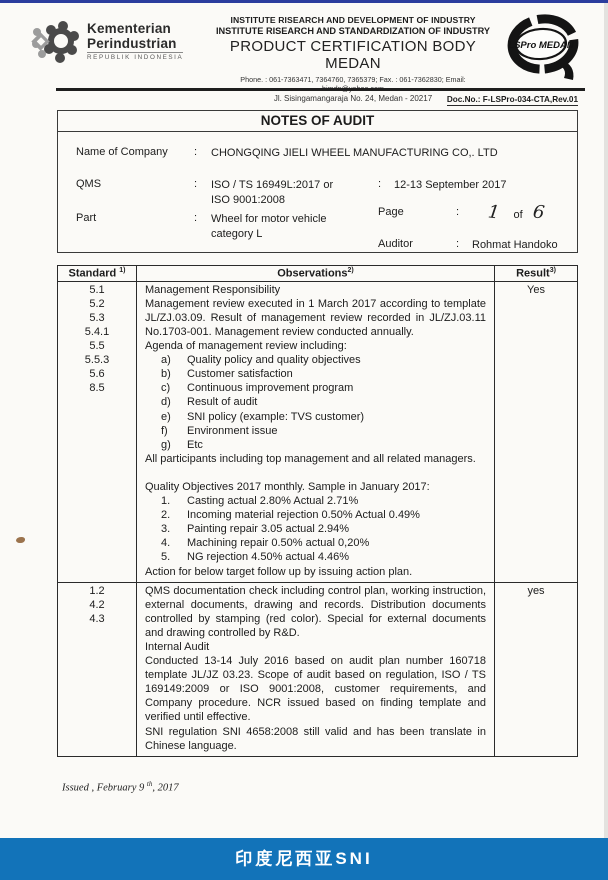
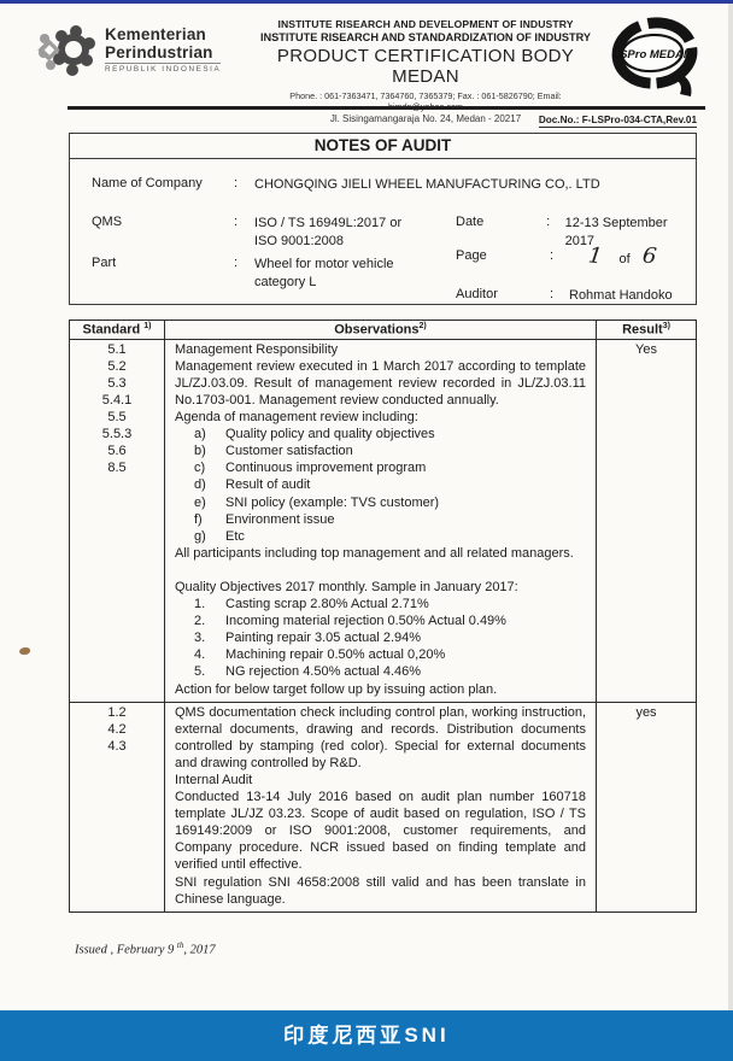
  Kementerian
  Perindustrian
  INSTITUTE RISEARCH AND DEVELOPMENT OF INDUSTRY
  INSTITUTE RISEARCH AND STANDARDIZATION OF INDUSTRY
  PRODUCT CERTIFICATION BODY MEDAN
- Phone. : 061-7363471, 7364760, 7365379; Fax. : 061-7362830; Email: bimdn@yahoo.com
+ Phone. : 061-7363471, 7364760, 7365379; Fax. : 061-5826790; Email: bimdn@yahoo.com
  Jl. Sisingamangaraja No. 24, Medan - 20217
  LSPro MEDAN
  Doc.No.: F-LSPro-034-CTA,Rev.01
  NOTES OF AUDIT
  Name of Company
  :
  CHONGQING JIELI WHEEL MANUFACTURING CO,. LTD
  QMS
  :
  ISO / TS 16949L:2017 or
  ISO 9001:2008
  Part
  :
  Wheel for motor vehicle
  category L
+ Date
  :
  12-13 September 2017
  Page
  :
  Auditor
  :
  Rohmat Handoko
  Standard
  Observations
  Result
  5.1
  5.2
  5.3
  5.4.1
  5.5
  5.5.3
  5.6
  8.5
  Management Responsibility
  Management review executed in 1 March 2017 according to template JL/ZJ.03.09. Result of management review recorded in JL/ZJ.03.11 No.1703-001. Management review conducted annually.
  Agenda of management review including:
  a)
  Quality policy and quality objectives
  b)
  Customer satisfaction
  c)
  Continuous improvement program
  d)
  Result of audit
  e)
  SNI policy (example: TVS customer)
  f)
  Environment issue
  g)
  Etc
  All participants including top management and all related managers.
  Quality Objectives 2017 monthly. Sample in January 2017:
  1.
- Casting actual 2.80% Actual 2.71%
+ Casting scrap 2.80% Actual 2.71%
  2.
  Incoming material rejection 0.50% Actual 0.49%
  3.
  Painting repair 3.05 actual 2.94%
  4.
  Machining repair 0.50% actual 0,20%
  5.
  NG rejection 4.50% actual 4.46%
  Action for below target follow up by issuing action plan.
  Yes
  1.2
  4.2
  4.3
  QMS documentation check including control plan, working instruction, external documents, drawing and records. Distribution documents controlled by stamping (red color). Special for external documents and drawing controlled by R&D.
  Internal Audit
  Conducted 13-14 July 2016 based on audit plan number 160718 template JL/JZ 03.23. Scope of audit based on regulation, ISO / TS 169149:2009 or ISO 9001:2008, customer requirements, and Company procedure. NCR issued based on finding template and verified until effective.
  SNI regulation SNI 4658:2008 still valid and has been translate in Chinese language.
  yes
  Issued , February 9 th, 2017
  印度尼西亚SNI
